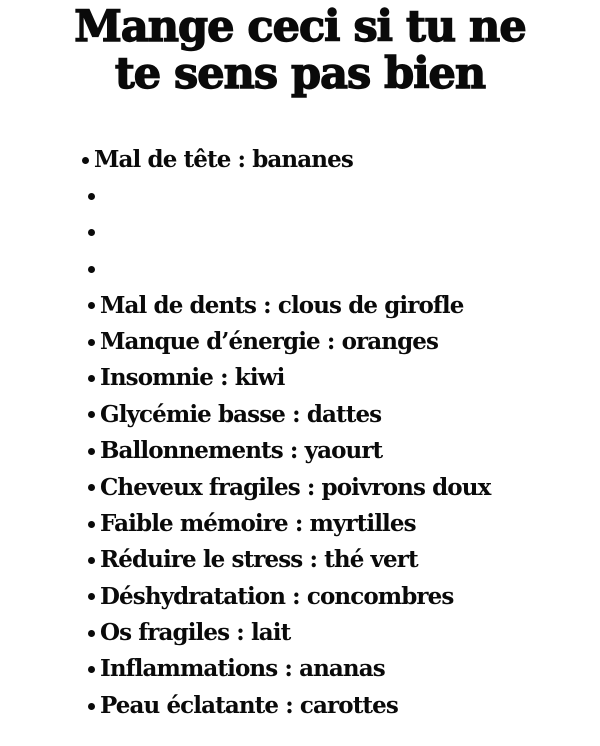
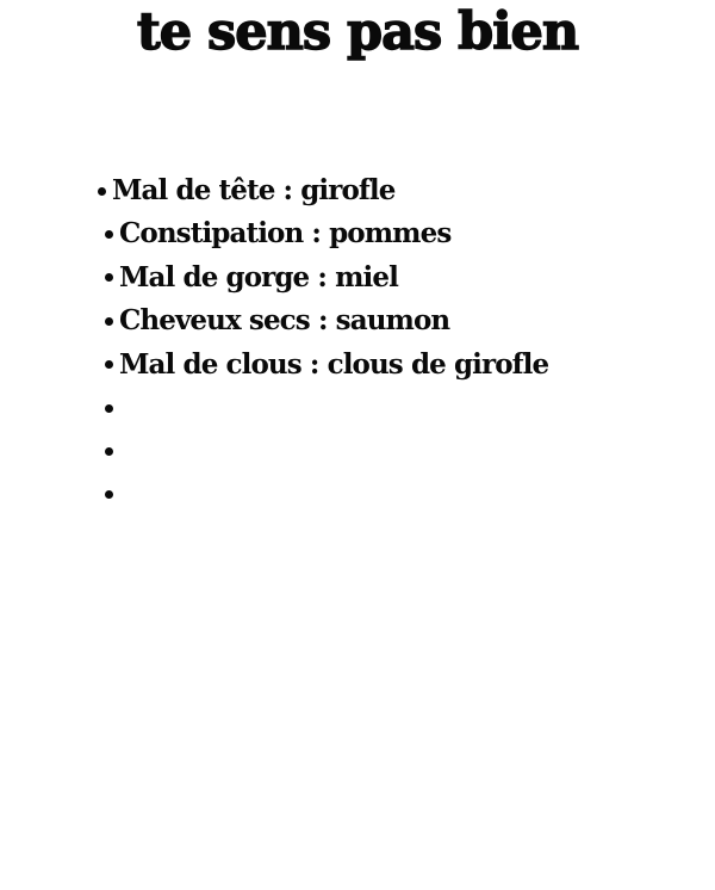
- Mange ceci si tu ne
  te sens pas bien
- Mal de tête : bananes
+ Mal de tête : girofle
+ Constipation : pommes
+ Mal de gorge : miel
+ Cheveux secs : saumon
- Mal de dents : clous de girofle
+ Mal de clous : clous de girofle
- Manque d’énergie : oranges
- Insomnie : kiwi
- Glycémie basse : dattes
- Ballonnements : yaourt
- Cheveux fragiles : poivrons doux
- Faible mémoire : myrtilles
- Réduire le stress : thé vert
- Déshydratation : concombres
- Os fragiles : lait
- Inflammations : ananas
- Peau éclatante : carottes
